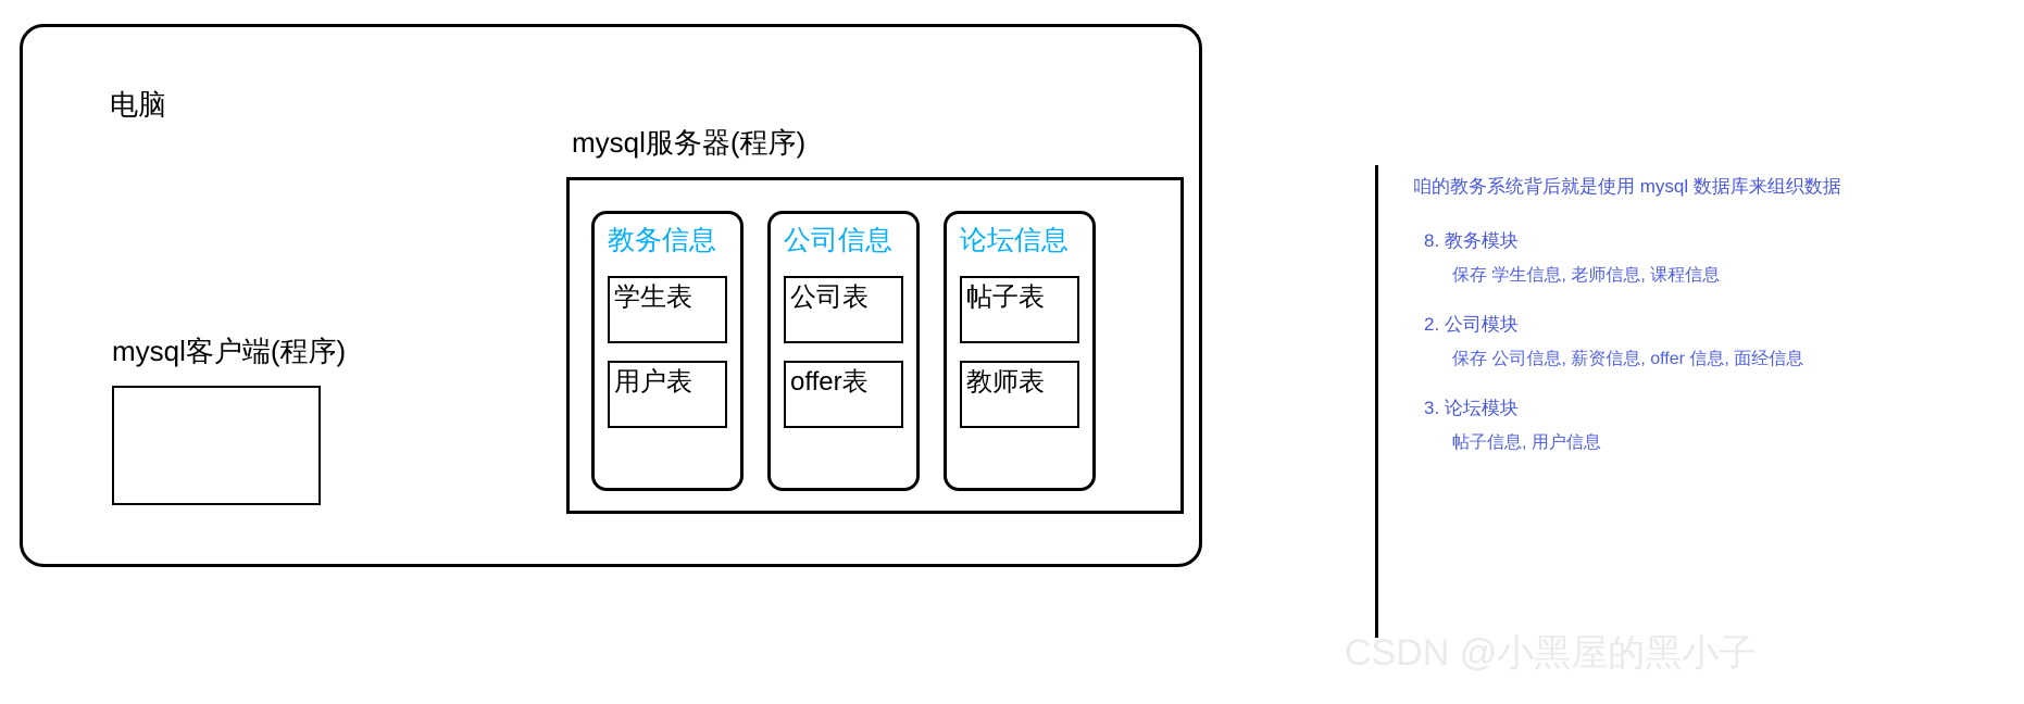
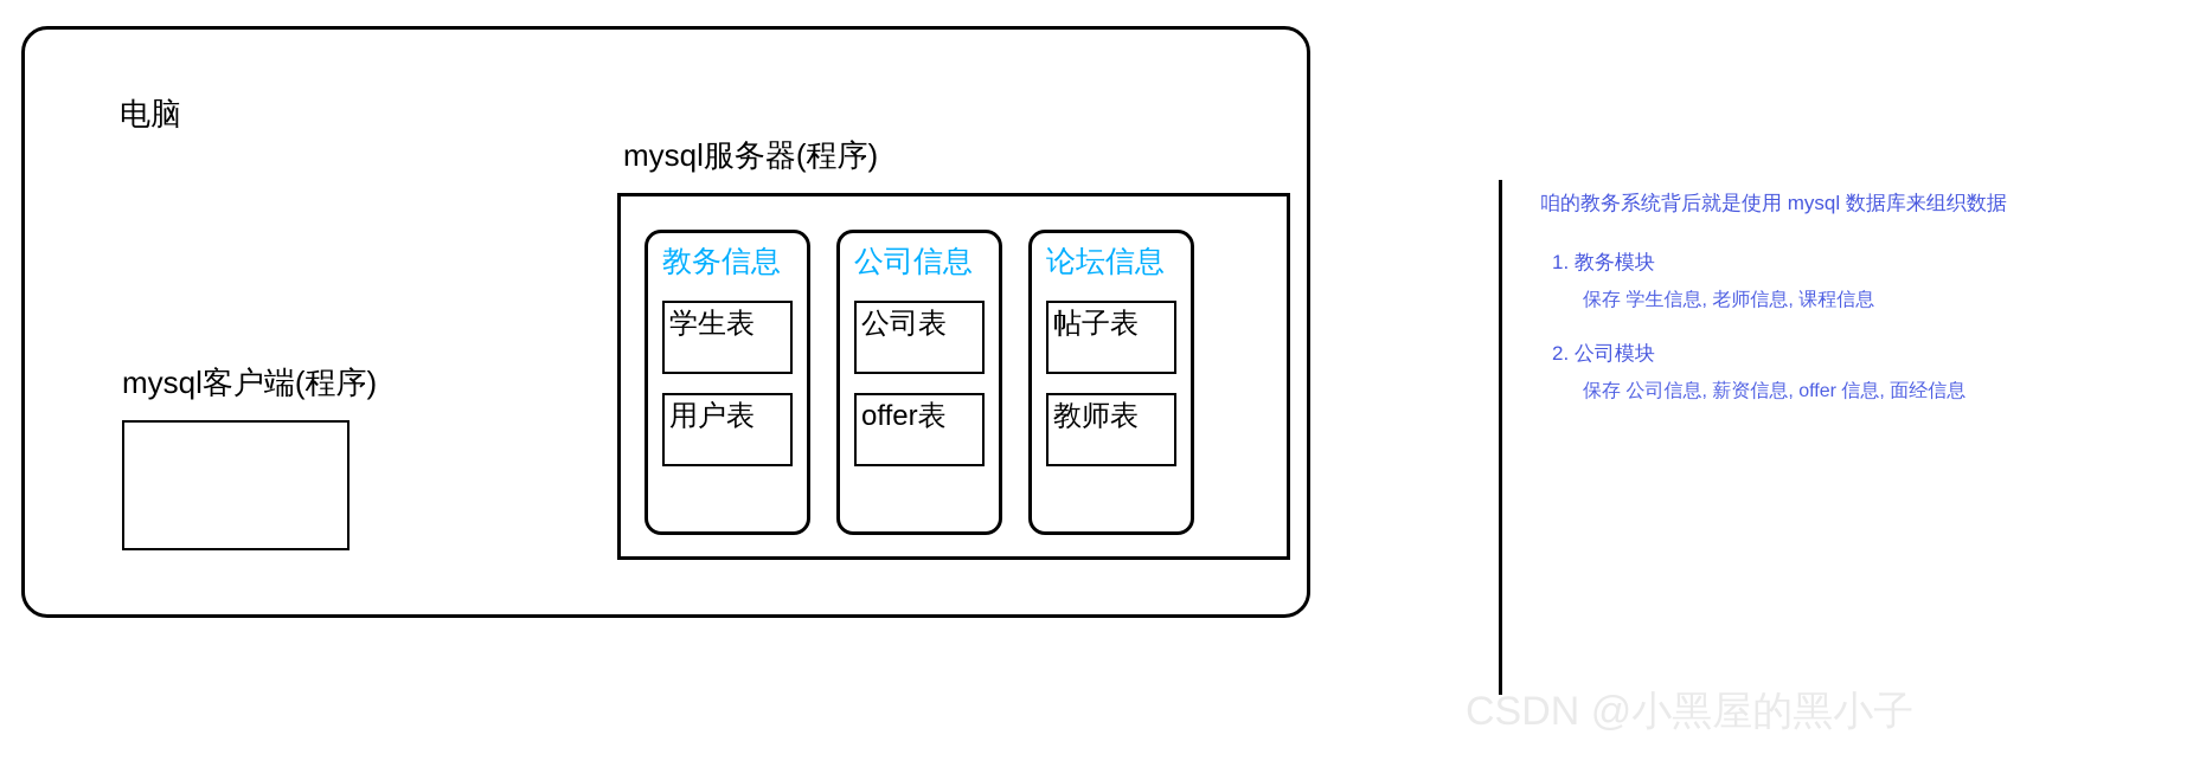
  电脑
  mysql客户端(程序)
  mysql服务器(程序)
  教务信息
  学生表
  用户表
  公司信息
  公司表
  offer表
  论坛信息
  帖子表
  教师表
  咱的教务系统背后就是使用 mysql 数据库来组织数据
- 8. 教务模块
+ 1. 教务模块
  保存 学生信息, 老师信息, 课程信息
  2. 公司模块
  保存 公司信息, 薪资信息, offer 信息, 面经信息
- 3. 论坛模块
- 帖子信息, 用户信息
  CSDN @小黑屋的黑小子
